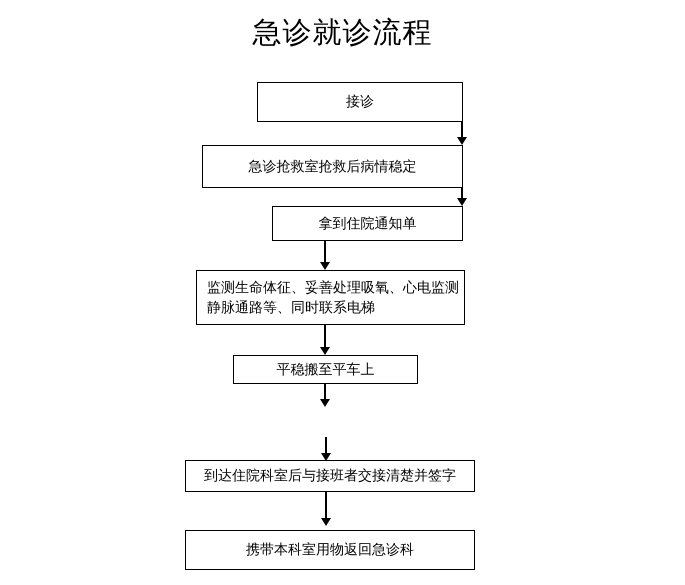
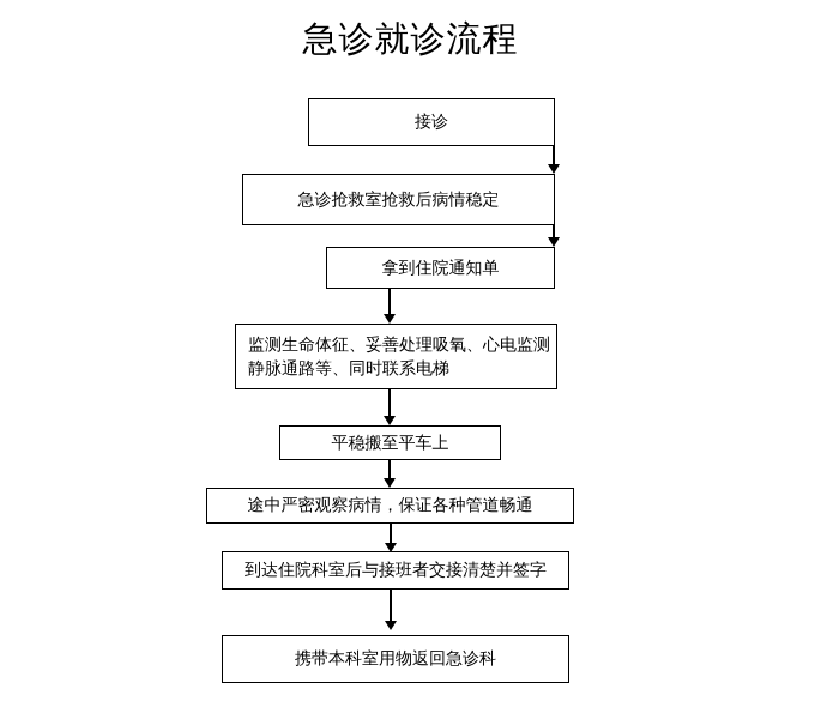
  急诊就诊流程
  接诊
  急诊抢救室抢救后病情稳定
  拿到住院通知单
  监测生命体征、妥善处理吸氧、心电监测
  静脉通路等、同时联系电梯
  平稳搬至平车上
+ 途中严密观察病情，保证各种管道畅通
  到达住院科室后与接班者交接清楚并签字
  携带本科室用物返回急诊科
